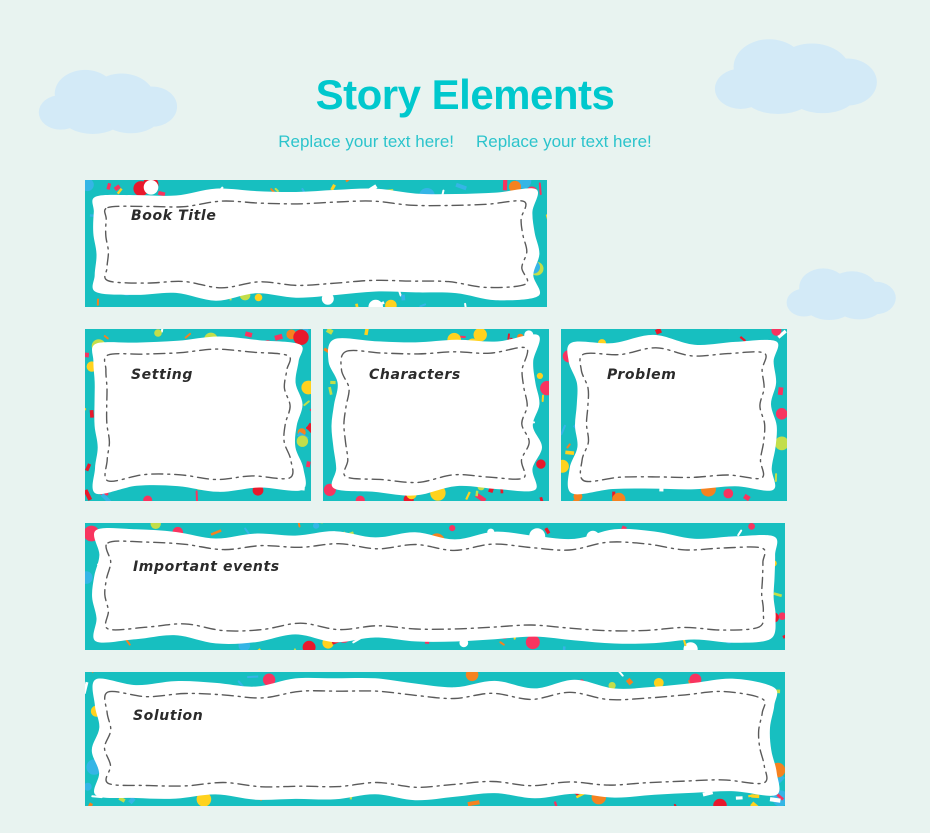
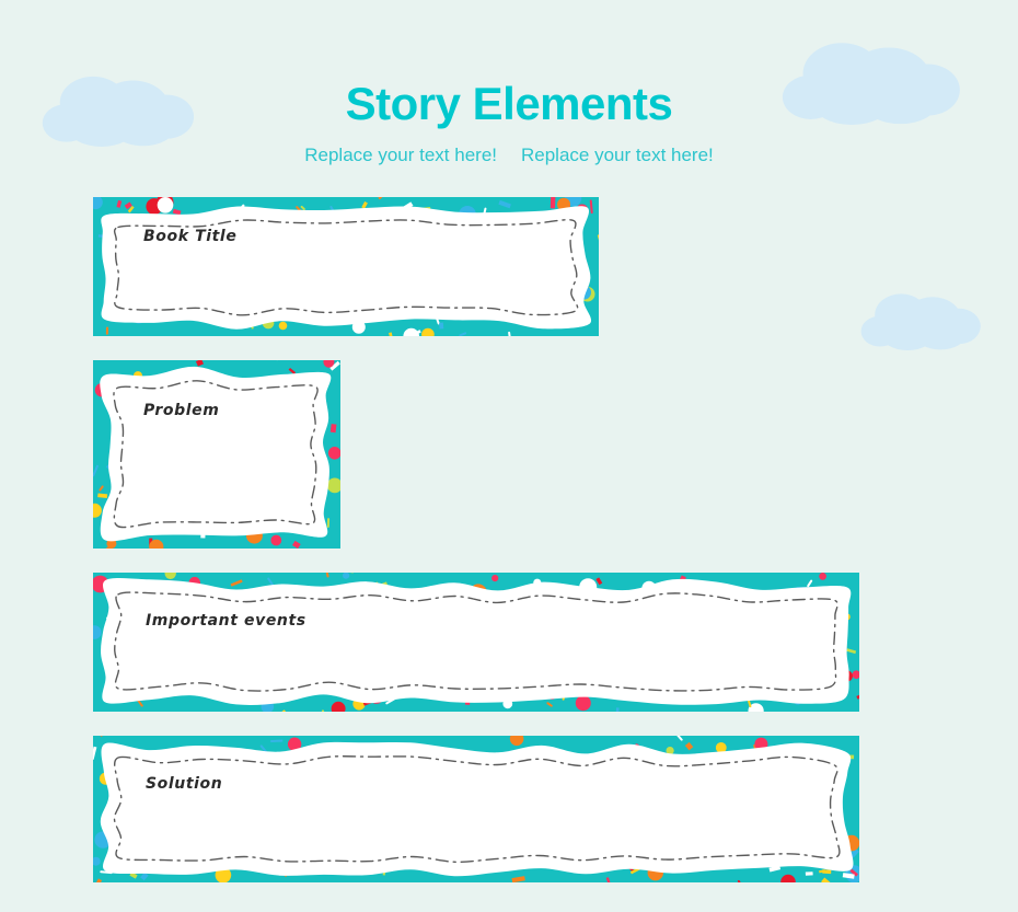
  Story Elements
  Replace your text here!
  Replace your text here!
  Book Title
- Setting
- Characters
  Problem
  Important events
  Solution
